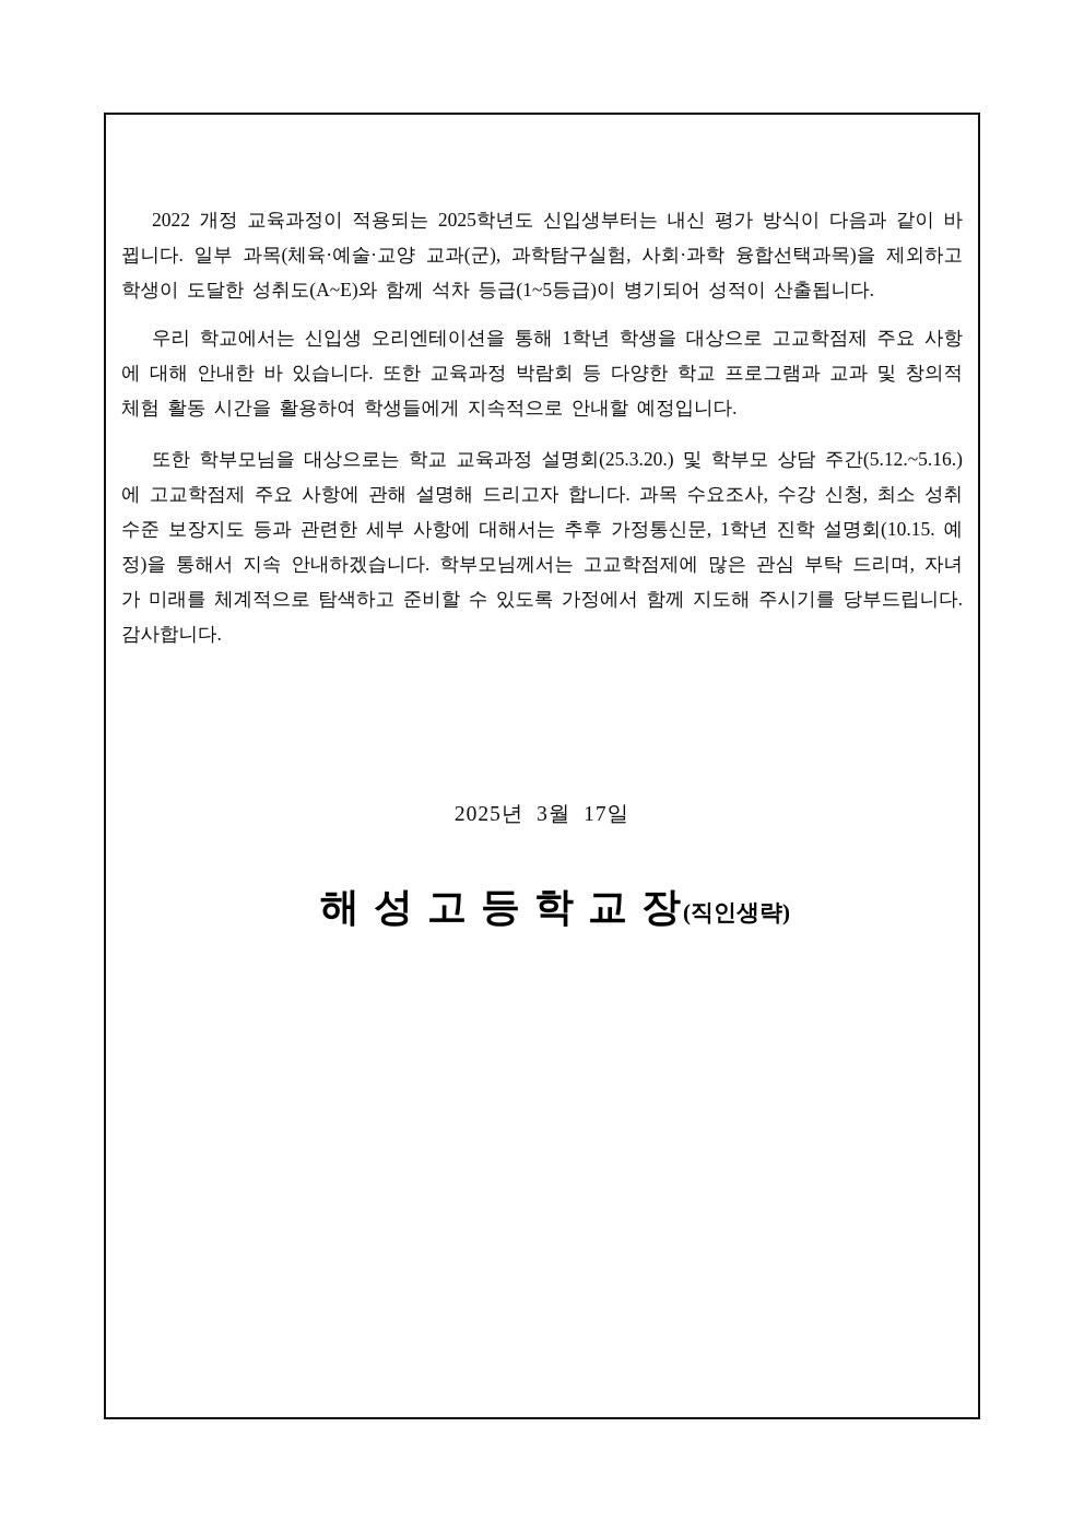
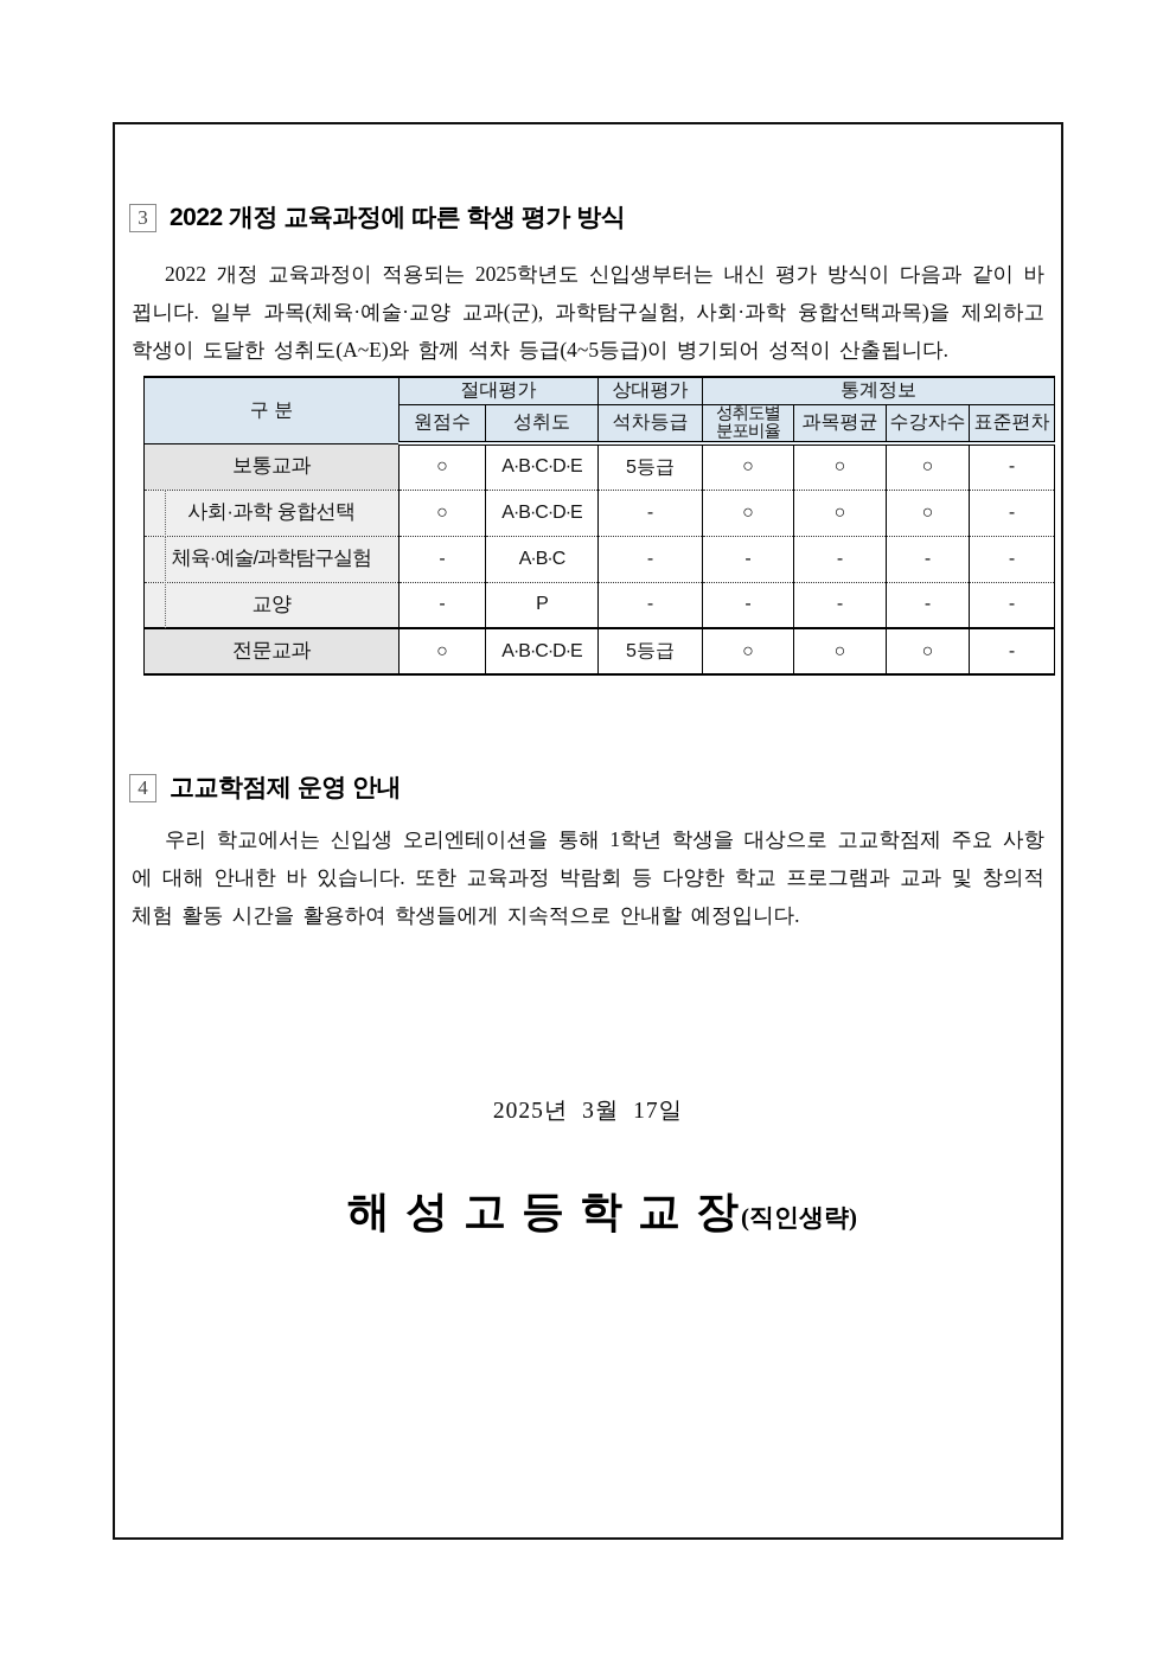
+ 3
+ 2022 개정 교육과정에 따른 학생 평가 방식
- 2022 개정 교육과정이 적용되는 2025학년도 신입생부터는 내신 평가 방식이 다음과 같이 바뀝니다. 일부 과목(체육·예술·교양 교과(군), 과학탐구실험, 사회·과학 융합선택과목)을 제외하고 학생이 도달한 성취도(A~E)와 함께 석차 등급(1~5등급)이 병기되어 성적이 산출됩니다.
+ 2022 개정 교육과정이 적용되는 2025학년도 신입생부터는 내신 평가 방식이 다음과 같이 바뀝니다. 일부 과목(체육·예술·교양 교과(군), 과학탐구실험, 사회·과학 융합선택과목)을 제외하고 학생이 도달한 성취도(A~E)와 함께 석차 등급(4~5등급)이 병기되어 성적이 산출됩니다.
+ 구 분	절대평가	상대평가	통계정보
+ 원점수	성취도	석차등급	성취도별 분포비율	과목평균	수강자수	표준편차
+ 보통교과	○	A·B·C·D·E	5등급	○	○	○	-
+ 사회·과학 융합선택	○	A·B·C·D·E	-	○	○	○	-
+ 체육·예술/과학탐구실험	-	A·B·C	-	-	-	-	-
+ 교양	-	P	-	-	-	-	-
+ 전문교과	○	A·B·C·D·E	5등급	○	○	○	-
+ 4
+ 고교학점제 운영 안내
  우리 학교에서는 신입생 오리엔테이션을 통해 1학년 학생을 대상으로 고교학점제 주요 사항에 대해 안내한 바 있습니다. 또한 교육과정 박람회 등 다양한 학교 프로그램과 교과 및 창의적 체험 활동 시간을 활용하여 학생들에게 지속적으로 안내할 예정입니다.
- 또한 학부모님을 대상으로는 학교 교육과정 설명회(25.3.20.) 및 학부모 상담 주간(5.12.~5.16.)에 고교학점제 주요 사항에 관해 설명해 드리고자 합니다. 과목 수요조사, 수강 신청, 최소 성취수준 보장지도 등과 관련한 세부 사항에 대해서는 추후 가정통신문, 1학년 진학 설명회(10.15. 예정)을 통해서 지속 안내하겠습니다. 학부모님께서는 고교학점제에 많은 관심 부탁 드리며, 자녀가 미래를 체계적으로 탐색하고 준비할 수 있도록 가정에서 함께 지도해 주시기를 당부드립니다. 감사합니다.
  2025년 3월 17일
  해 성 고 등 학 교 장(직인생략)
